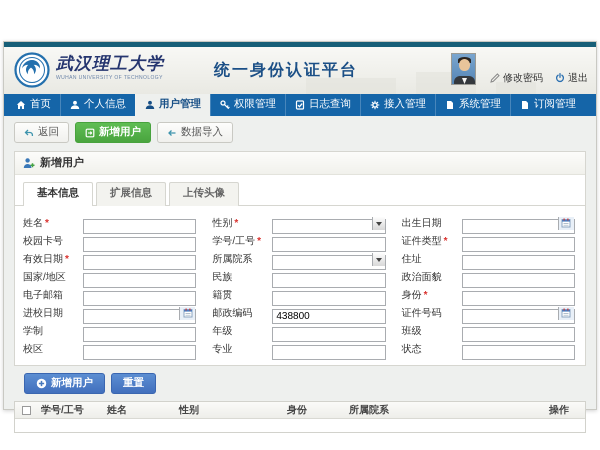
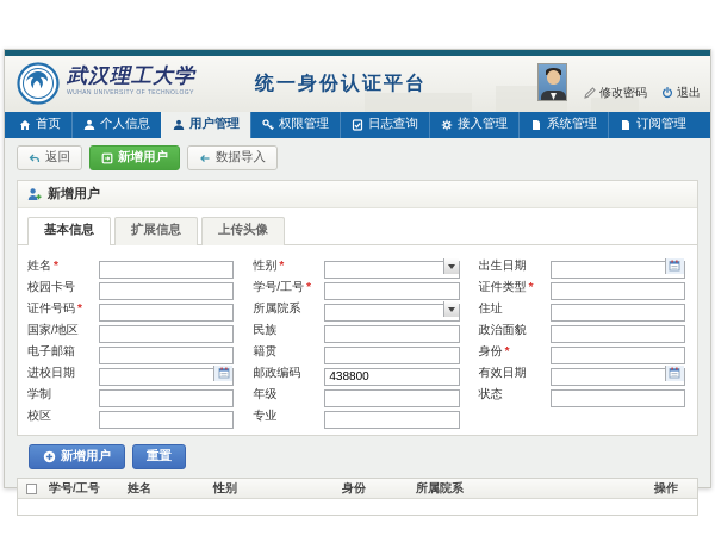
  武汉理工大学
  统一身份认证平台
  修改密码
  退出
  首页
  个人信息
  用户管理
  权限管理
  日志查询
  接入管理
  系统管理
  订阅管理
  返回
  新增用户
  数据导入
  新增用户
  基本信息
  扩展信息
  上传头像
  姓名 *
  校园卡号
- 有效日期 *
+ 证件号码 *
  国家/地区
  电子邮箱
  进校日期
  学制
  校区
  性别 *
  学号/工号 *
  所属院系
  民族
  籍贯
  邮政编码
  438800
  年级
  专业
  出生日期
  证件类型 *
  住址
  政治面貌
  身份 *
- 证件号码
+ 有效日期
- 班级
  状态
  新增用户
  重置
  学号/工号
  姓名
  性别
  身份
  所属院系
  操作
